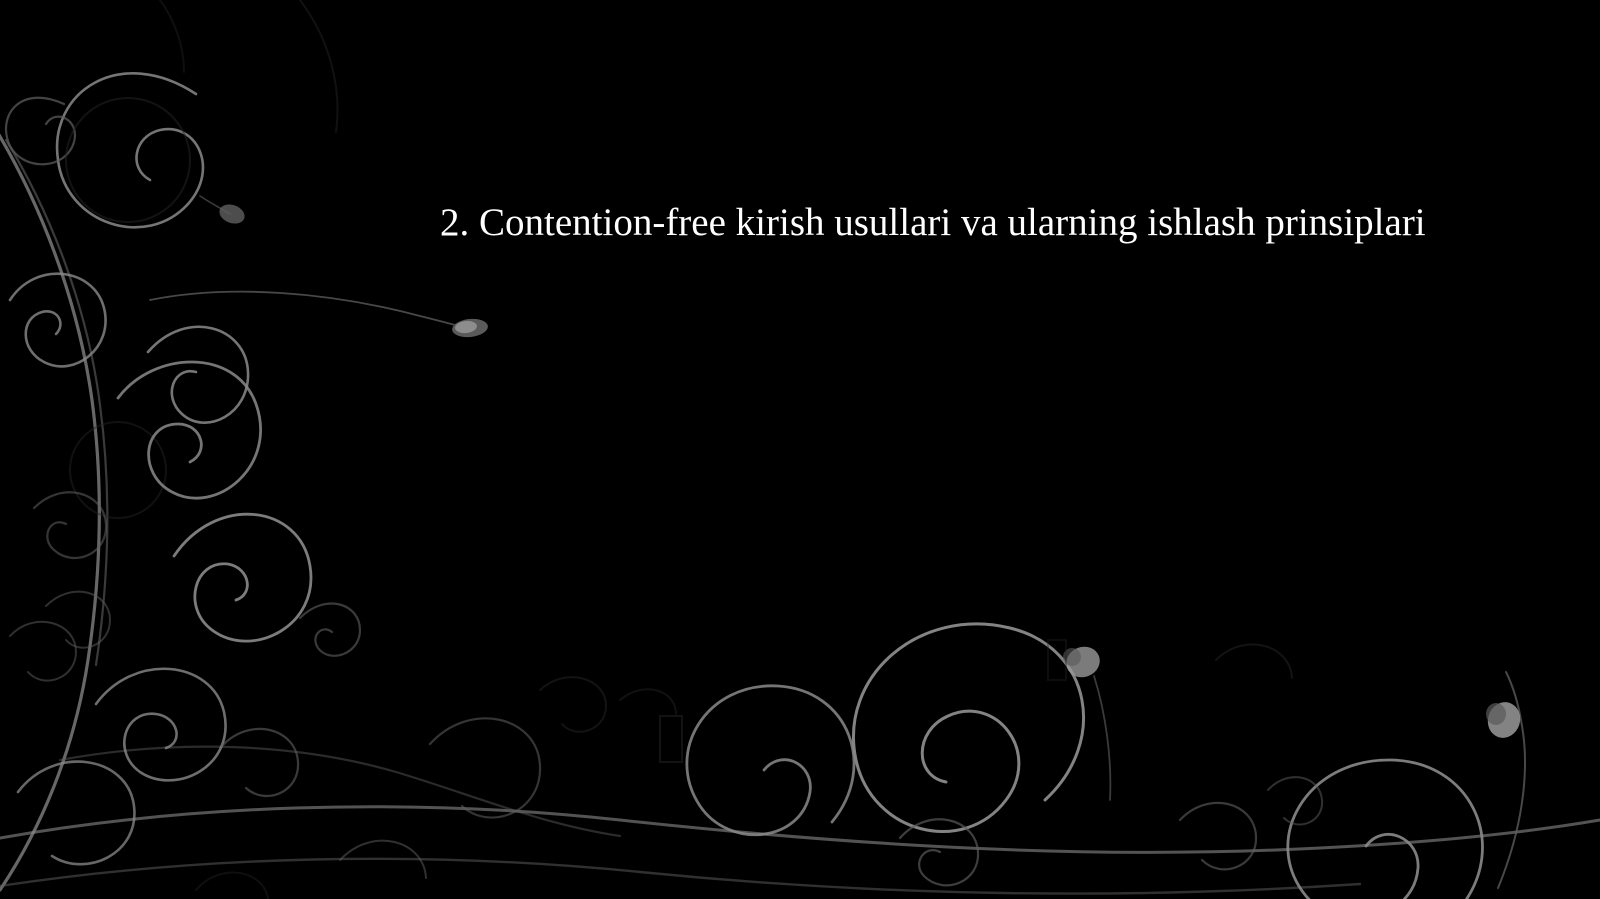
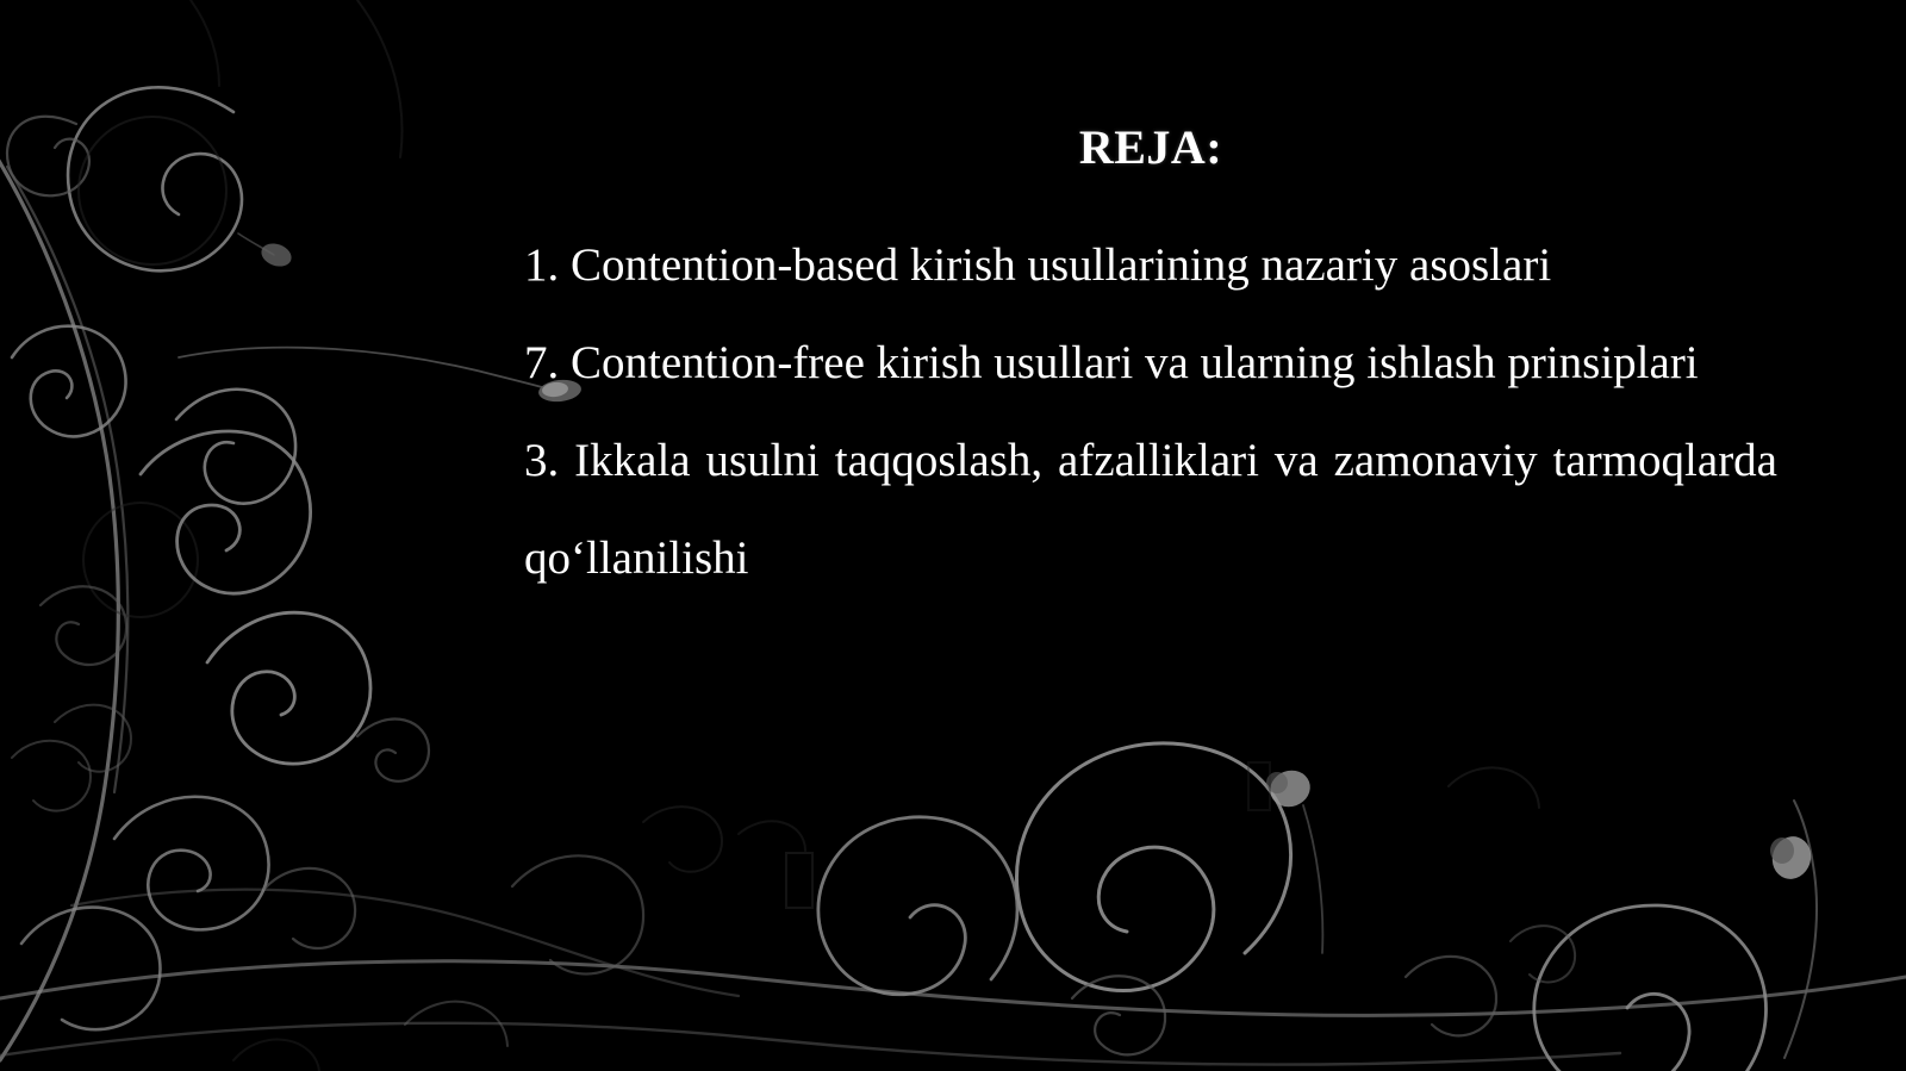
+ REJA:
+ 1. Contention-based kirish usullarining nazariy asoslari
- 2. Contention-free kirish usullari va ularning ishlash prinsiplari
+ 7. Contention-free kirish usullari va ularning ishlash prinsiplari
+ 3. Ikkala usulni taqqoslash, afzalliklari va zamonaviy tarmoqlarda qoʻllanilishi
